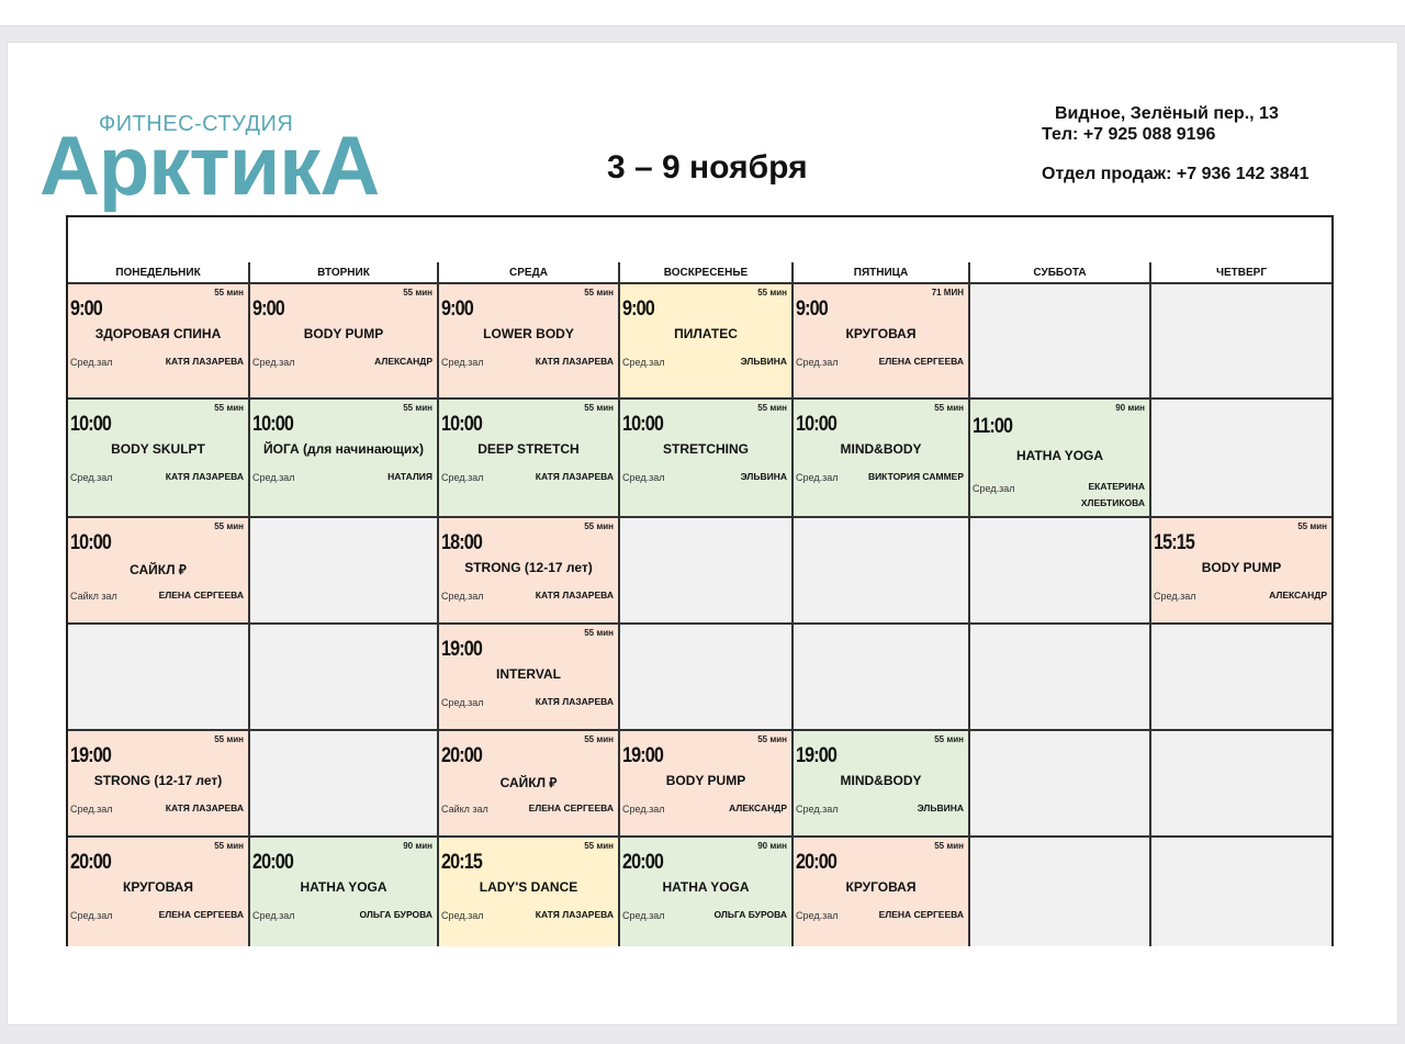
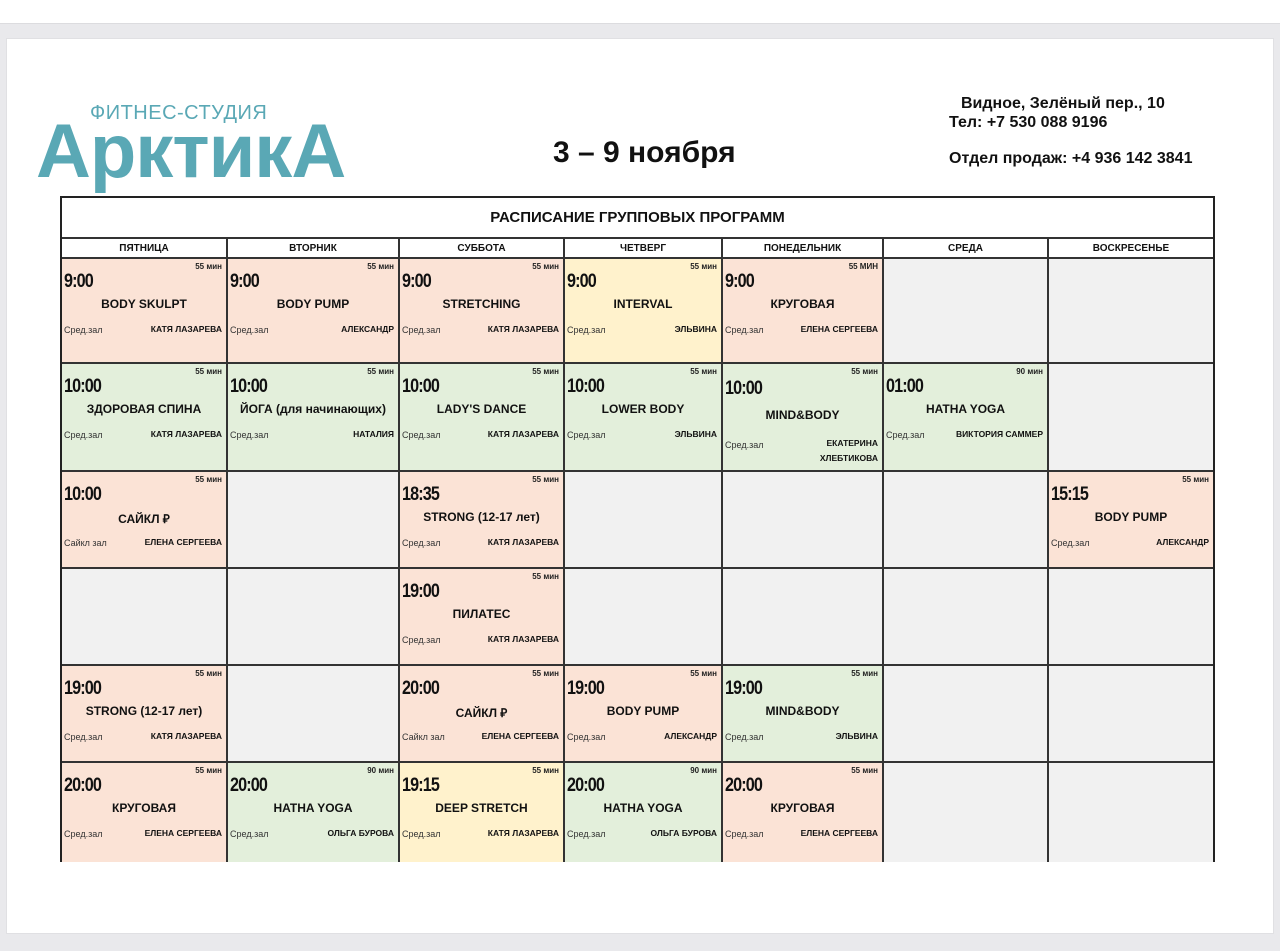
  ФИТНЕС-СТУДИЯ
  АрктикА
  3 – 9 ноября
- Видное, Зелёный пер., 13
+ Видное, Зелёный пер., 10
- Тел: +7 925 088 9196
+ Тел: +7 530 088 9196
- Отдел продаж: +7 936 142 3841
+ Отдел продаж: +4 936 142 3841
+ РАСПИСАНИЕ ГРУППОВЫХ ПРОГРАММ
- ПОНЕДЕЛЬНИК
+ ПЯТНИЦА
  ВТОРНИК
- СРЕДА
+ СУББОТА
- ВОСКРЕСЕНЬЕ
+ ЧЕТВЕРГ
- ПЯТНИЦА
+ ПОНЕДЕЛЬНИК
- СУББОТА
+ СРЕДА
- ЧЕТВЕРГ
+ ВОСКРЕСЕНЬЕ
  55 мин
  9:00
- ЗДОРОВАЯ СПИНА
+ BODY SKULPT
  Сред.зал
  КАТЯ ЛАЗАРЕВА
  55 мин
  9:00
  BODY PUMP
  Сред.зал
  АЛЕКСАНДР
  55 мин
  9:00
- LOWER BODY
+ STRETCHING
  Сред.зал
  КАТЯ ЛАЗАРЕВА
  55 мин
  9:00
- ПИЛАТЕС
+ INTERVAL
  Сред.зал
  ЭЛЬВИНА
- 71 МИН
+ 55 МИН
  9:00
  КРУГОВАЯ
  Сред.зал
  ЕЛЕНА СЕРГЕЕВА
  55 мин
  10:00
- BODY SKULPT
+ ЗДОРОВАЯ СПИНА
  Сред.зал
  КАТЯ ЛАЗАРЕВА
  55 мин
  10:00
  ЙОГА (для начинающих)
  Сред.зал
  НАТАЛИЯ
  55 мин
  10:00
- DEEP STRETCH
+ LADY'S DANCE
  Сред.зал
  КАТЯ ЛАЗАРЕВА
  55 мин
  10:00
- STRETCHING
+ LOWER BODY
  Сред.зал
  ЭЛЬВИНА
  55 мин
  10:00
  MIND&BODY
  Сред.зал
- ВИКТОРИЯ САММЕР
+ ЕКАТЕРИНА ХЛЕБТИКОВА
  90 мин
- 11:00
+ 01:00
  HATHA YOGA
  Сред.зал
- ЕКАТЕРИНА ХЛЕБТИКОВА
+ ВИКТОРИЯ САММЕР
  55 мин
  10:00
  САЙКЛ ₽
  Сайкл зал
  ЕЛЕНА СЕРГЕЕВА
  55 мин
- 18:00
+ 18:35
  STRONG (12-17 лет)
  Сред.зал
  КАТЯ ЛАЗАРЕВА
  55 мин
  15:15
  BODY PUMP
  Сред.зал
  АЛЕКСАНДР
  55 мин
  19:00
- INTERVAL
+ ПИЛАТЕС
  Сред.зал
  КАТЯ ЛАЗАРЕВА
  55 мин
  19:00
  STRONG (12-17 лет)
  Сред.зал
  КАТЯ ЛАЗАРЕВА
  55 мин
  20:00
  САЙКЛ ₽
  Сайкл зал
  ЕЛЕНА СЕРГЕЕВА
  55 мин
  19:00
  BODY PUMP
  Сред.зал
  АЛЕКСАНДР
  55 мин
  19:00
  MIND&BODY
  Сред.зал
  ЭЛЬВИНА
  55 мин
  20:00
  КРУГОВАЯ
  Сред.зал
  ЕЛЕНА СЕРГЕЕВА
  90 мин
  20:00
  HATHA YOGA
  Сред.зал
  ОЛЬГА БУРОВА
  55 мин
- 20:15
+ 19:15
- LADY'S DANCE
+ DEEP STRETCH
  Сред.зал
  КАТЯ ЛАЗАРЕВА
  90 мин
  20:00
  HATHA YOGA
  Сред.зал
  ОЛЬГА БУРОВА
  55 мин
  20:00
  КРУГОВАЯ
  Сред.зал
  ЕЛЕНА СЕРГЕЕВА
